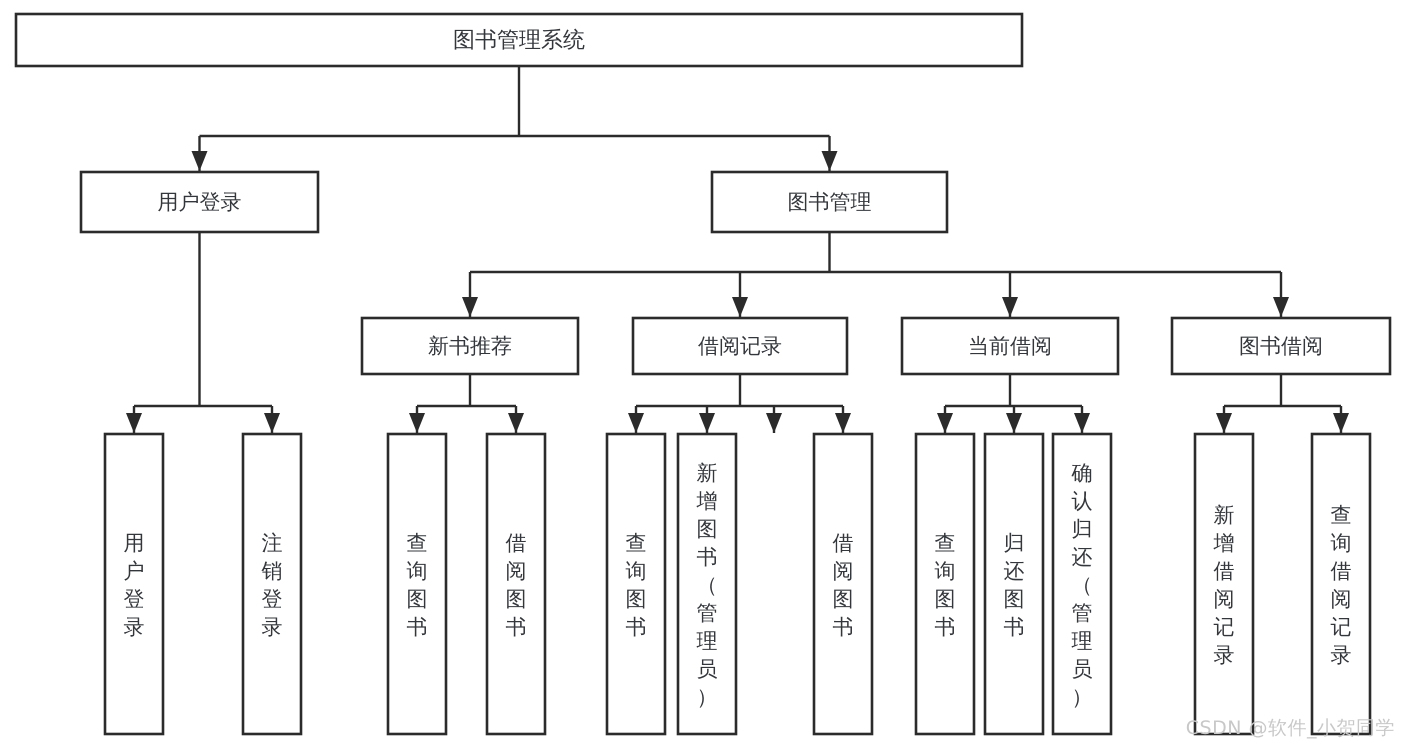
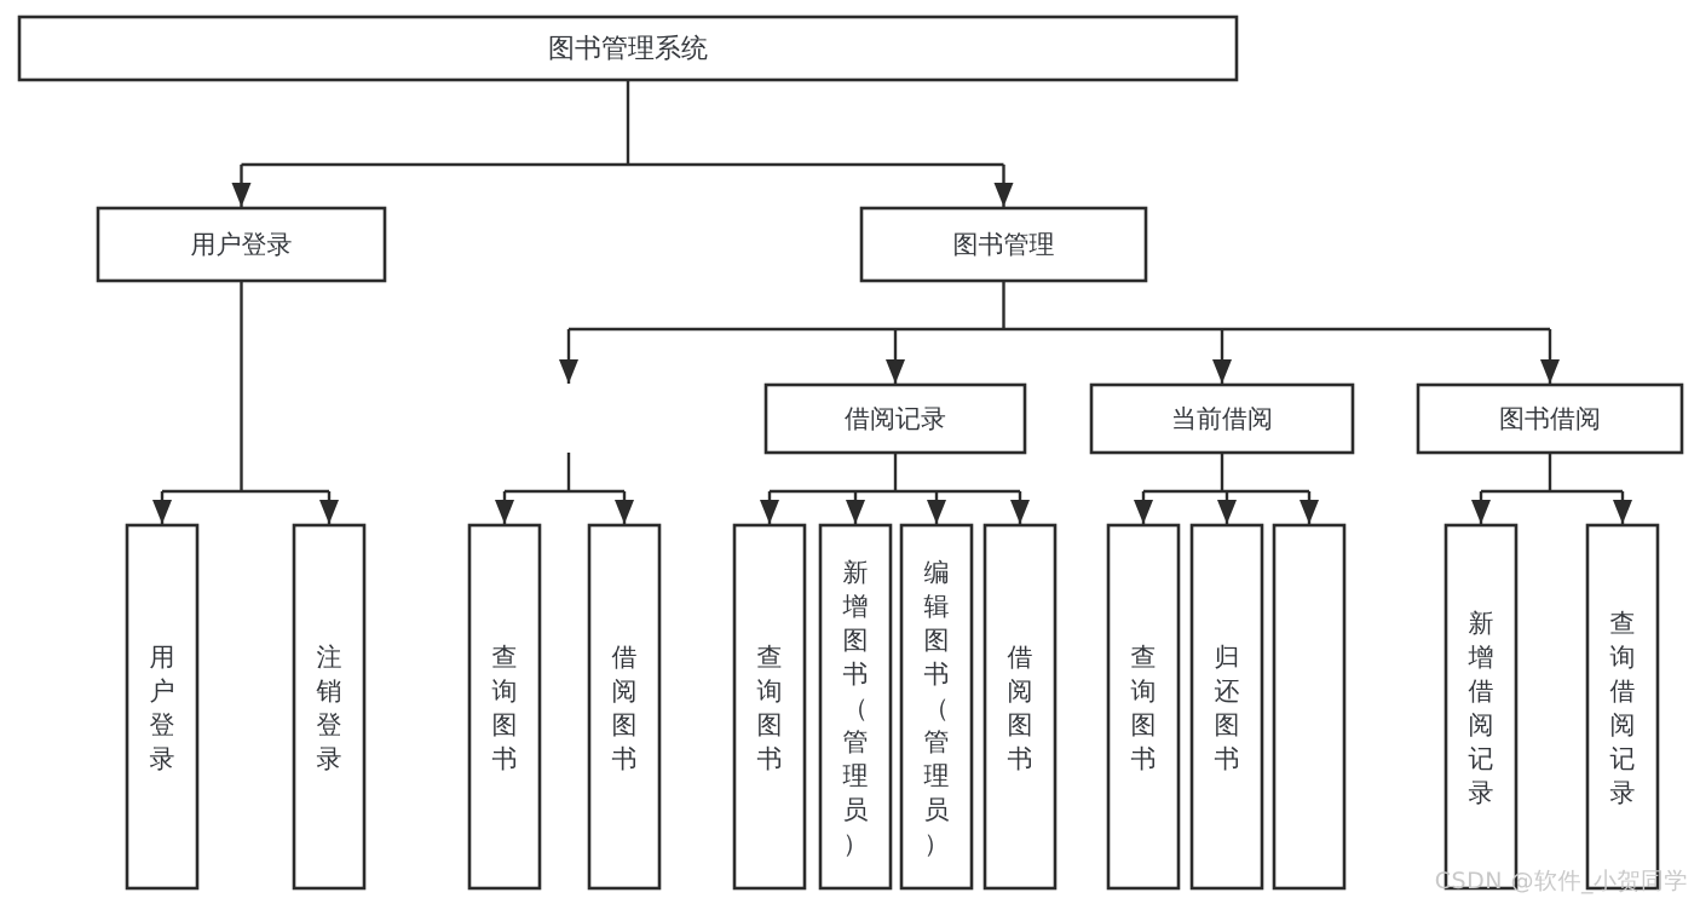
  图书管理系统
  用户登录
  图书管理
- 新书推荐
  借阅记录
  当前借阅
  图书借阅
  用户登录
  注销登录
  查询图书
  借阅图书
  查询图书
  新增图书（管理员）
+ 编辑图书（管理员）
  借阅图书
  查询图书
  归还图书
- 确认归还（管理员）
  新增借阅记录
  查询借阅记录
  CSDN @软件_小贺同学
